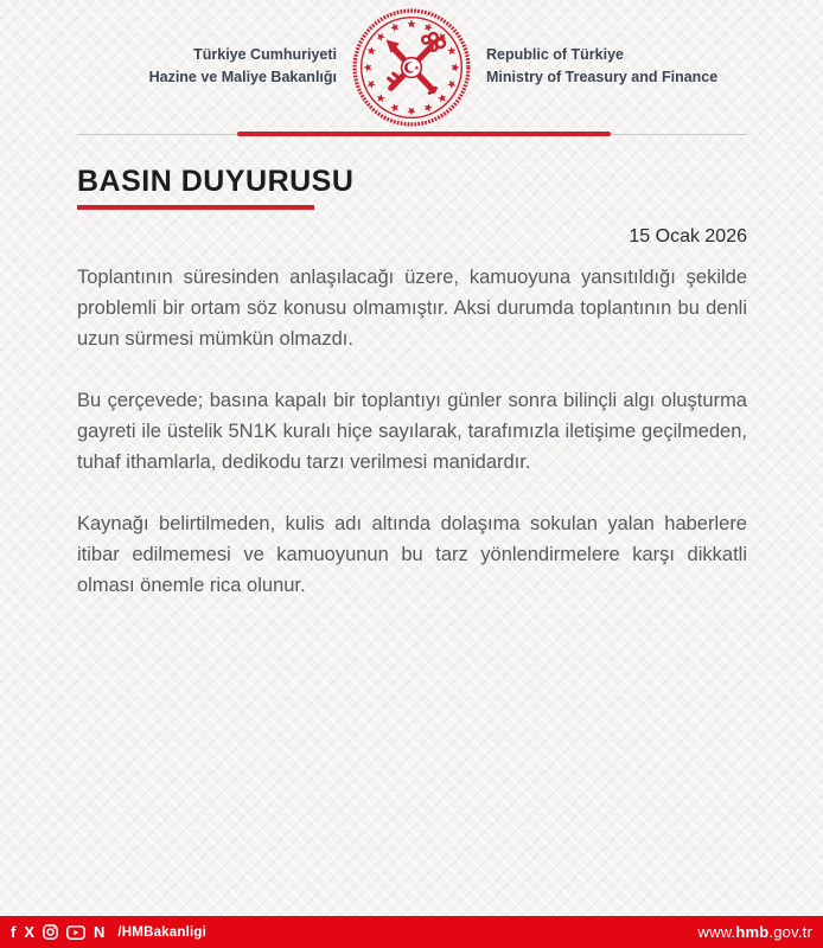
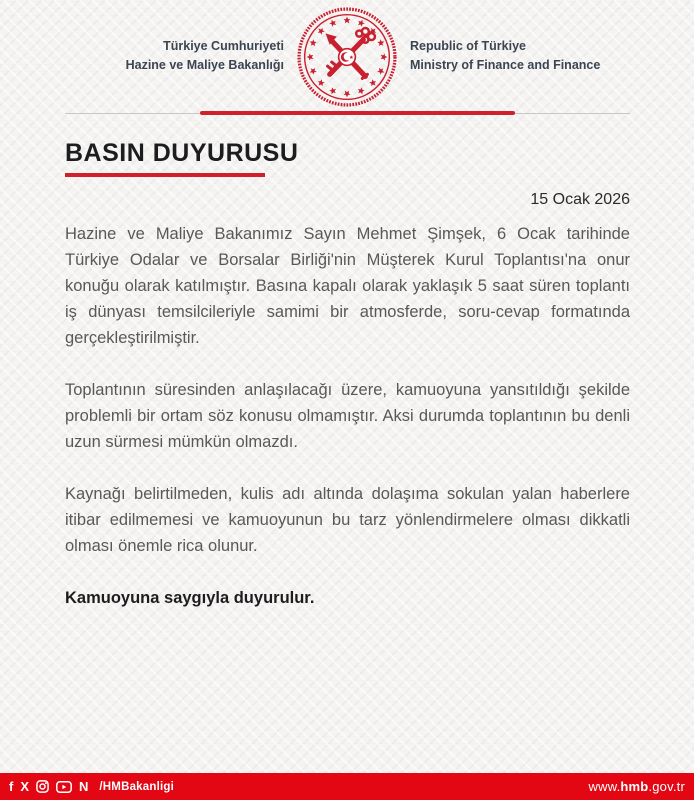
  Türkiye Cumhuriyeti
  Hazine ve Maliye Bakanlığı
  Republic of Türkiye
- Ministry of Treasury and Finance
+ Ministry of Finance and Finance
  BASIN DUYURUSU
  15 Ocak 2026
+ Hazine ve Maliye Bakanımız Sayın Mehmet Şimşek, 6 Ocak tarihinde Türkiye Odalar ve Borsalar Birliği'nin Müşterek Kurul Toplantısı'na onur konuğu olarak katılmıştır. Basına kapalı olarak yaklaşık 5 saat süren toplantı iş dünyası temsilcileriyle samimi bir atmosferde, soru-cevap formatında gerçekleştirilmiştir.
  Toplantının süresinden anlaşılacağı üzere, kamuoyuna yansıtıldığı şekilde problemli bir ortam söz konusu olmamıştır. Aksi durumda toplantının bu denli uzun sürmesi mümkün olmazdı.
- Bu çerçevede; basına kapalı bir toplantıyı günler sonra bilinçli algı oluşturma gayreti ile üstelik 5N1K kuralı hiçe sayılarak, tarafımızla iletişime geçilmeden, tuhaf ithamlarla, dedikodu tarzı verilmesi manidardır.
- Kaynağı belirtilmeden, kulis adı altında dolaşıma sokulan yalan haberlere itibar edilmemesi ve kamuoyunun bu tarz yönlendirmelere karşı dikkatli olması önemle rica olunur.
+ Kaynağı belirtilmeden, kulis adı altında dolaşıma sokulan yalan haberlere itibar edilmemesi ve kamuoyunun bu tarz yönlendirmelere olması dikkatli olması önemle rica olunur.
+ Kamuoyuna saygıyla duyurulur.
  f
  X
  N
  /HMBakanligi
  www.hmb.gov.tr
